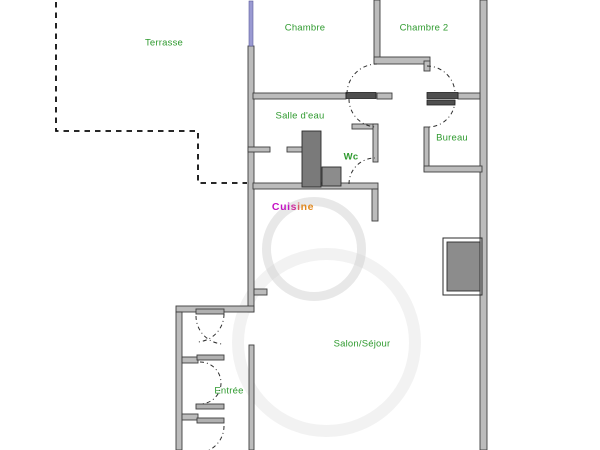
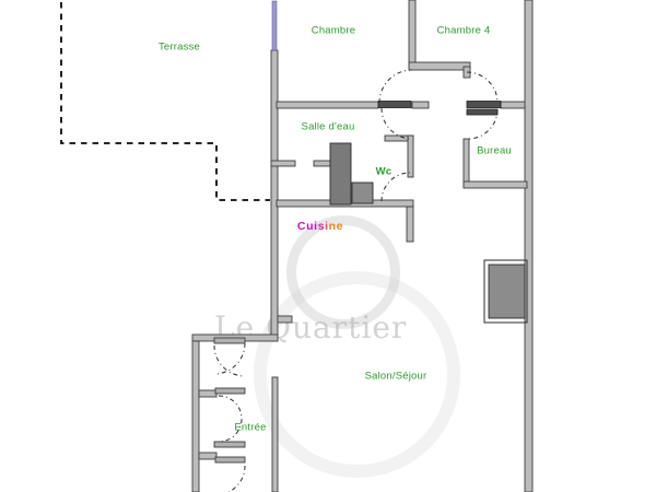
+ Le Quartier
  Terrasse
  Chambre
- Chambre 2
+ Chambre 4
  Salle d'eau
  Wc
  Bureau
  Cuisine
  Salon/Séjour
  Entrée
